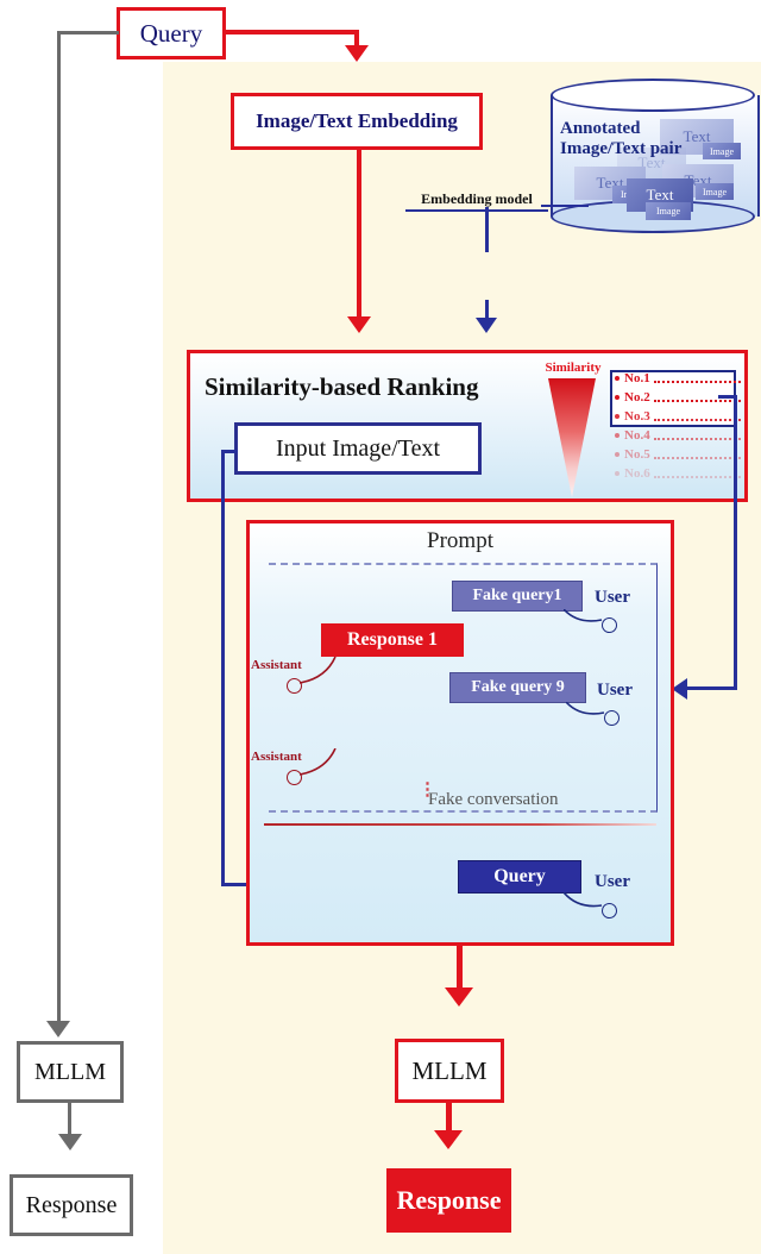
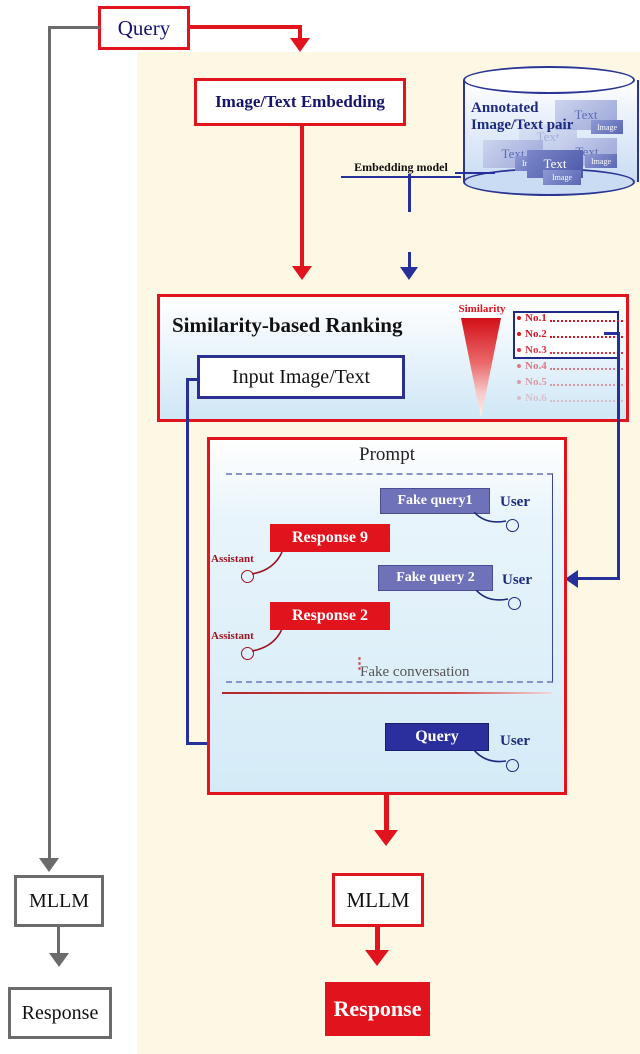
  Query
  MLLM
  Response
  Image/Text Embedding
  Text
  Image
  Text
  Text
  ext
  Image
  Text
  Image
  Annotated
  Image/Text pair
  Embedding model
  Similarity-based Ranking
  Input Image/Text
  Similarity
  No.1
  No.2
  No.3
  No.4
  No.5
  No.6
  Prompt
  Fake query1
  User
- Response 1
+ Response 9
  Assistant
- Fake query 9
+ Fake query 2
  User
+ Response 2
  Assistant
  ⋮
  Fake conversation
  Query
  User
  MLLM
  Response
